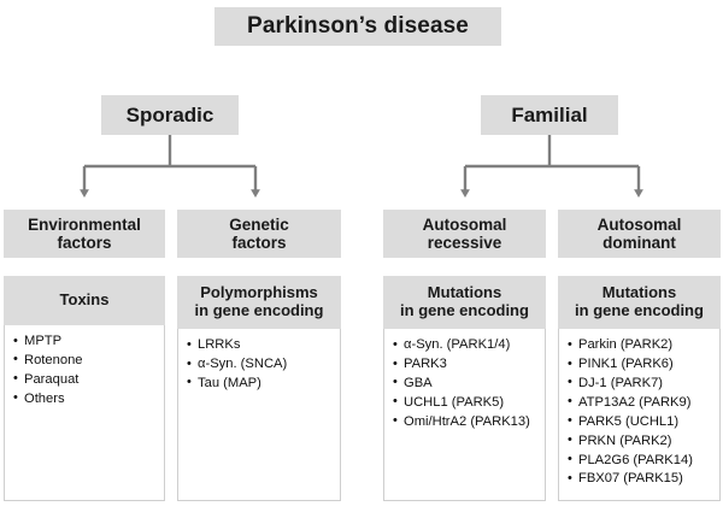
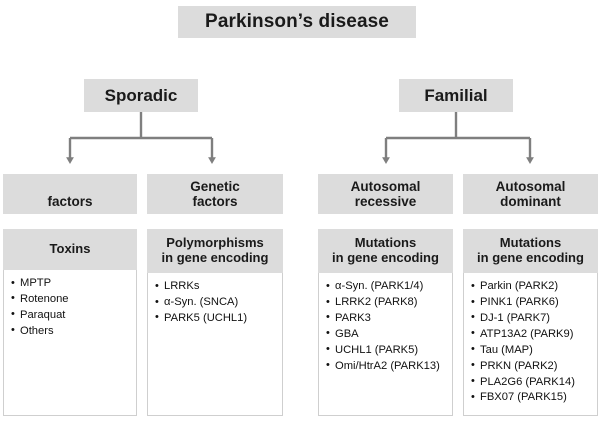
  Parkinson’s disease
  Sporadic
  Familial
- Environmental
  factors
  Genetic
  factors
  Autosomal
  recessive
  Autosomal
  dominant
  Toxins
  MPTP
  Rotenone
  Paraquat
  Others
  Polymorphisms
  in gene encoding
  LRRKs
  α-Syn. (SNCA)
- Tau (MAP)
+ PARK5 (UCHL1)
  Mutations
  in gene encoding
  α-Syn. (PARK1/4)
+ LRRK2 (PARK8)
  PARK3
  GBA
  UCHL1 (PARK5)
  Omi/HtrA2 (PARK13)
  Mutations
  in gene encoding
  Parkin (PARK2)
  PINK1 (PARK6)
  DJ-1 (PARK7)
  ATP13A2 (PARK9)
- PARK5 (UCHL1)
+ Tau (MAP)
  PRKN (PARK2)
  PLA2G6 (PARK14)
  FBX07 (PARK15)
